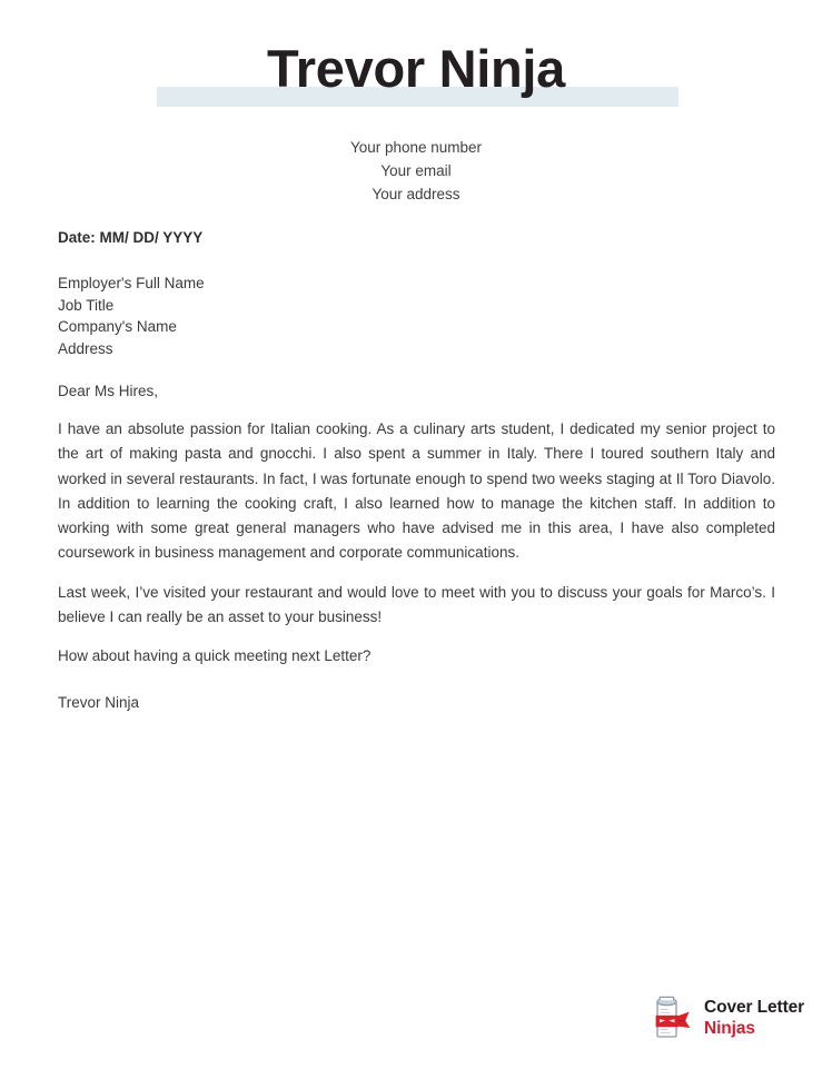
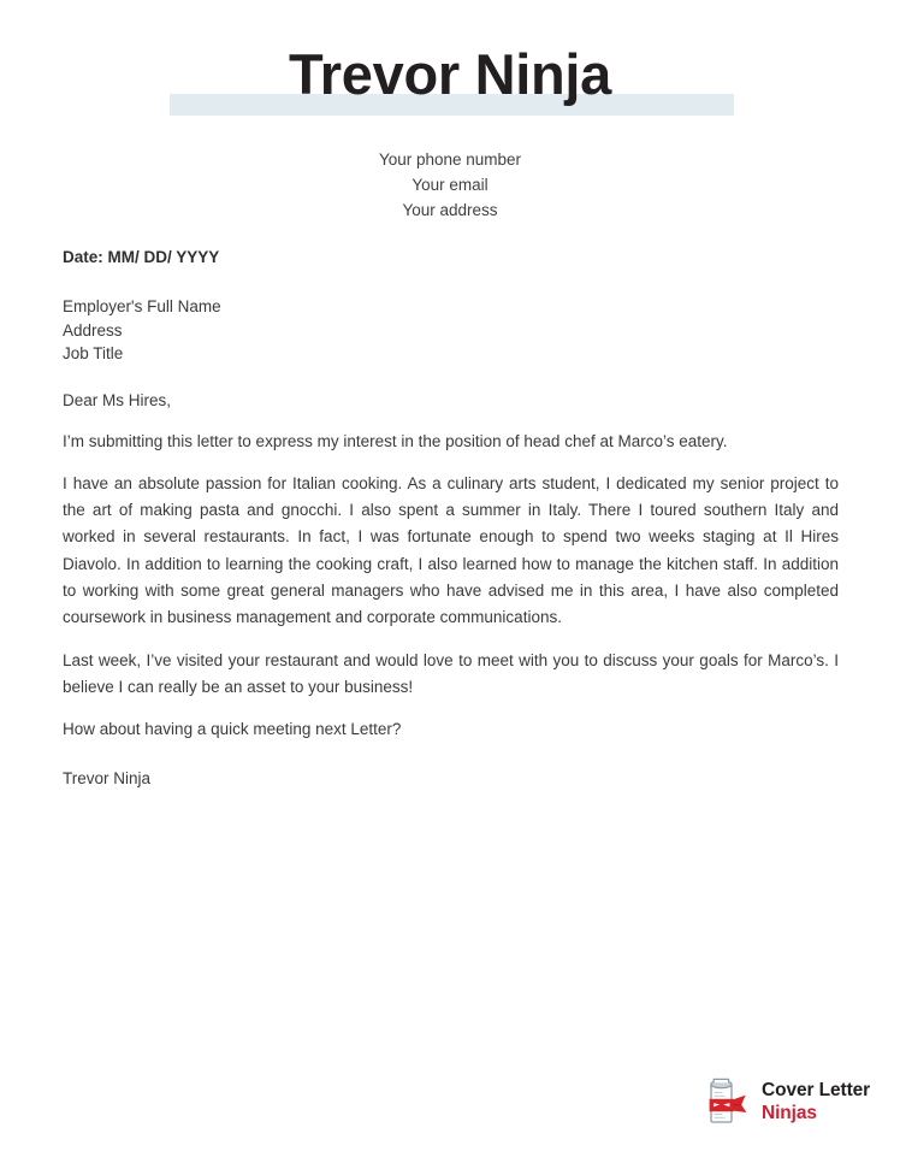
  Trevor Ninja
  Your phone number
  Your email
  Your address
  Date: MM/ DD/ YYYY
  Employer's Full Name
- Job Title
+ Address
- Company's Name
- Address
+ Job Title
  Dear Ms Hires,
+ I’m submitting this letter to express my interest in the position of head chef at Marco’s eatery.
- I have an absolute passion for Italian cooking. As a culinary arts student, I dedicated my senior project to the art of making pasta and gnocchi. I also spent a summer in Italy. There I toured southern Italy and worked in several restaurants. In fact, I was fortunate enough to spend two weeks staging at Il Toro Diavolo. In addition to learning the cooking craft, I also learned how to manage the kitchen staff. In addition to working with some great general managers who have advised me in this area, I have also completed coursework in business management and corporate communications.
+ I have an absolute passion for Italian cooking. As a culinary arts student, I dedicated my senior project to the art of making pasta and gnocchi. I also spent a summer in Italy. There I toured southern Italy and worked in several restaurants. In fact, I was fortunate enough to spend two weeks staging at Il Hires Diavolo. In addition to learning the cooking craft, I also learned how to manage the kitchen staff. In addition to working with some great general managers who have advised me in this area, I have also completed coursework in business management and corporate communications.
  Last week, I’ve visited your restaurant and would love to meet with you to discuss your goals for Marco’s. I believe I can really be an asset to your business!
  How about having a quick meeting next Letter?
  Trevor Ninja
  Cover Letter
  Ninjas
